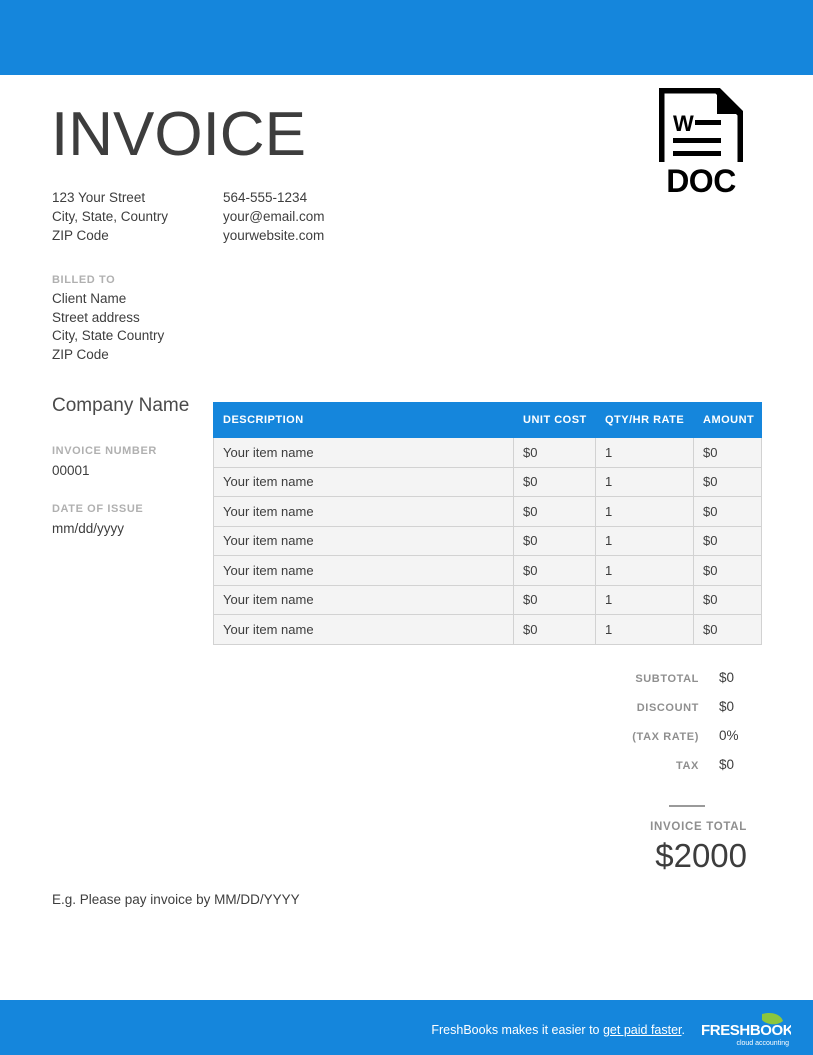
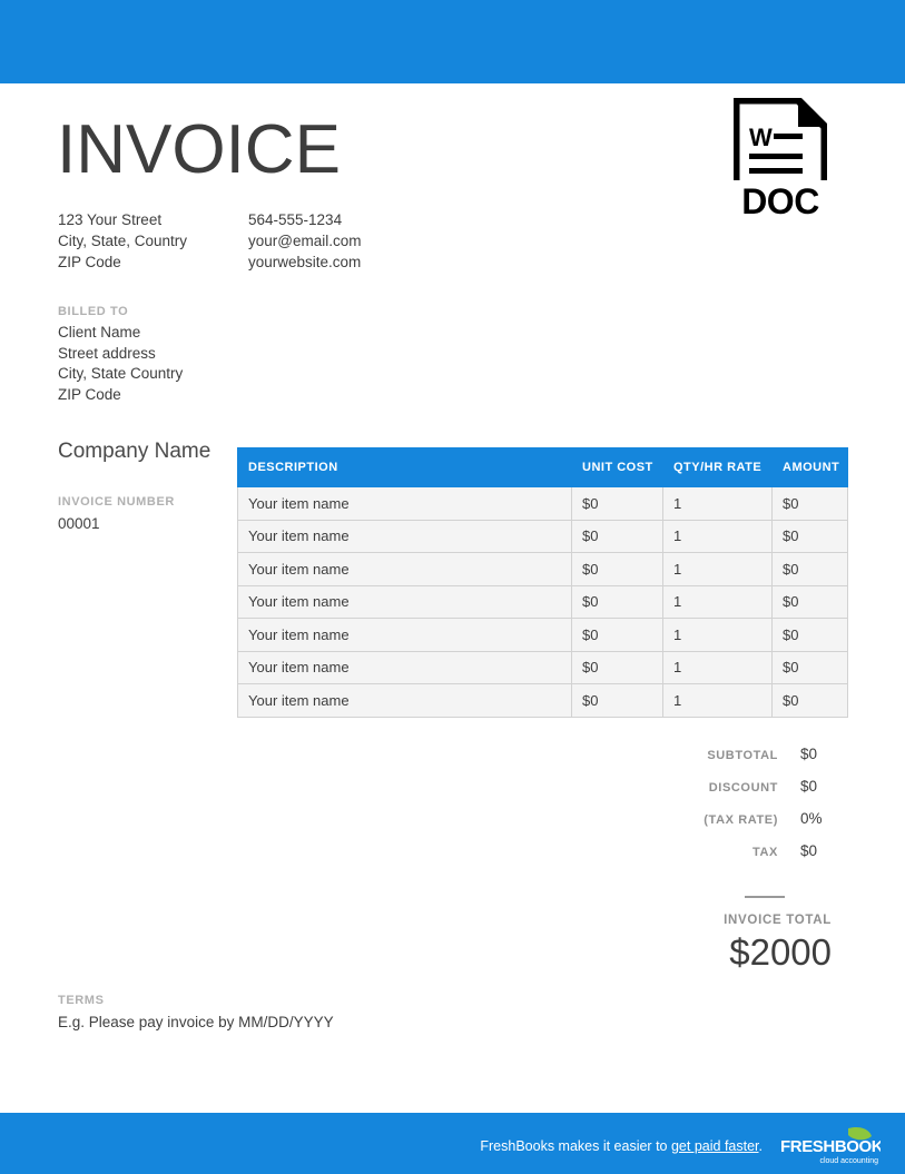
  INVOICE
  123 Your Street
  City, State, Country
  ZIP Code
  564-555-1234
  your@email.com
  yourwebsite.com
  W
  DOC
  BILLED TO
  Client Name
  Street address
  City, State Country
  ZIP Code
  Company Name
  INVOICE NUMBER
  00001
- DATE OF ISSUE
- mm/dd/yyyy
  DESCRIPTION	UNIT COST	QTY/HR RATE	AMOUNT
  Your item name	$0	1	$0
  Your item name	$0	1	$0
  Your item name	$0	1	$0
  Your item name	$0	1	$0
  Your item name	$0	1	$0
  Your item name	$0	1	$0
  Your item name	$0	1	$0
  SUBTOTAL
  $0
  DISCOUNT
  $0
  (TAX RATE)
  0%
  TAX
  $0
  INVOICE TOTAL
  $2000
+ TERMS
  E.g. Please pay invoice by MM/DD/YYYY
  FreshBooks makes it easier to get paid faster.
  FRESHBOOK
